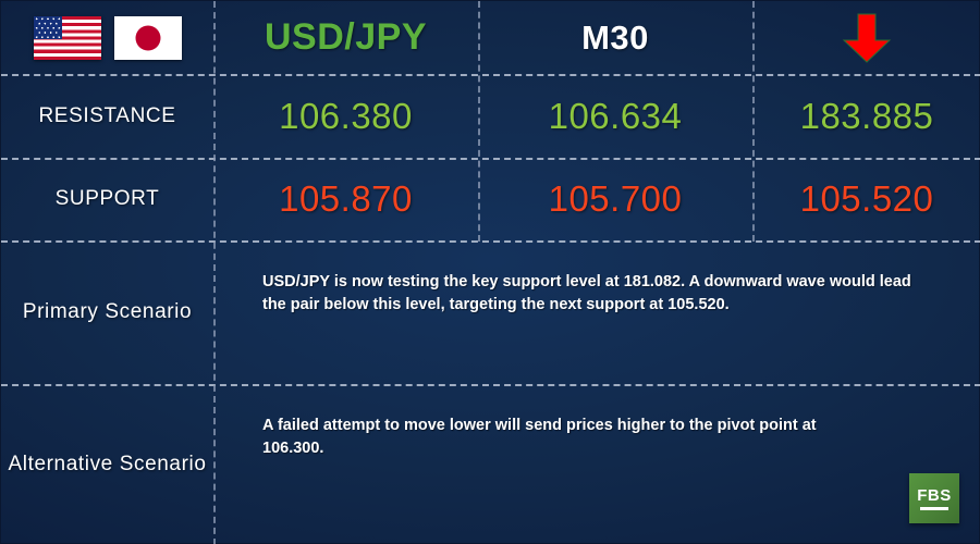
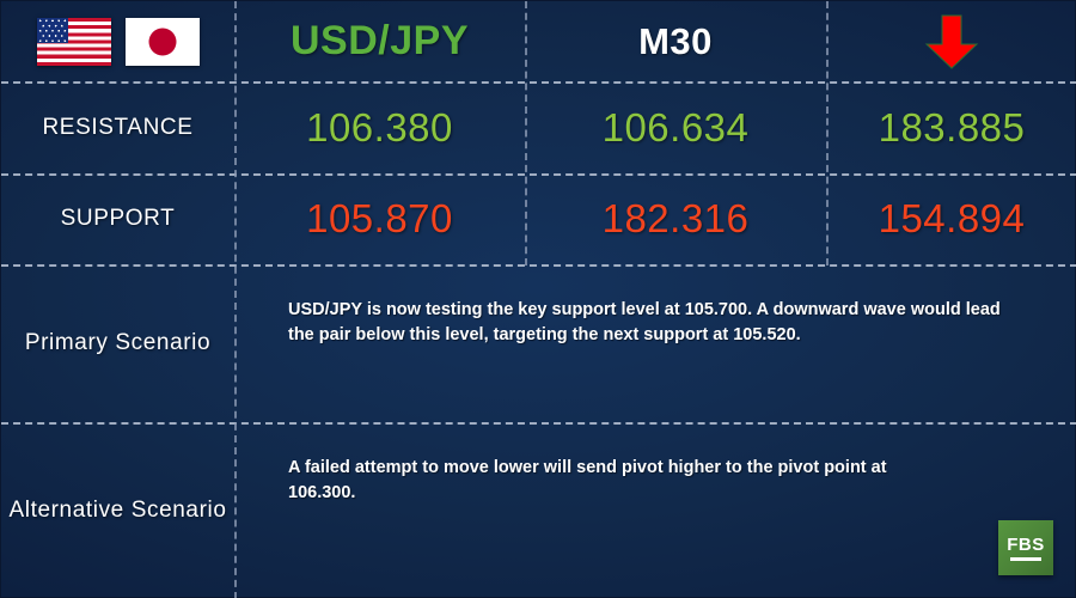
  USD/JPY
  M30
  RESISTANCE
  106.380
  106.634
  183.885
  SUPPORT
  105.870
- 105.700
+ 182.316
- 105.520
+ 154.894
  Primary Scenario
- USD/JPY is now testing the key support level at 181.082. A downward wave would lead the pair below this level, targeting the next support at 105.520.
+ USD/JPY is now testing the key support level at 105.700. A downward wave would lead the pair below this level, targeting the next support at 105.520.
  Alternative Scenario
- A failed attempt to move lower will send prices higher to the pivot point at 106.300.
+ A failed attempt to move lower will send pivot higher to the pivot point at 106.300.
  FBS
